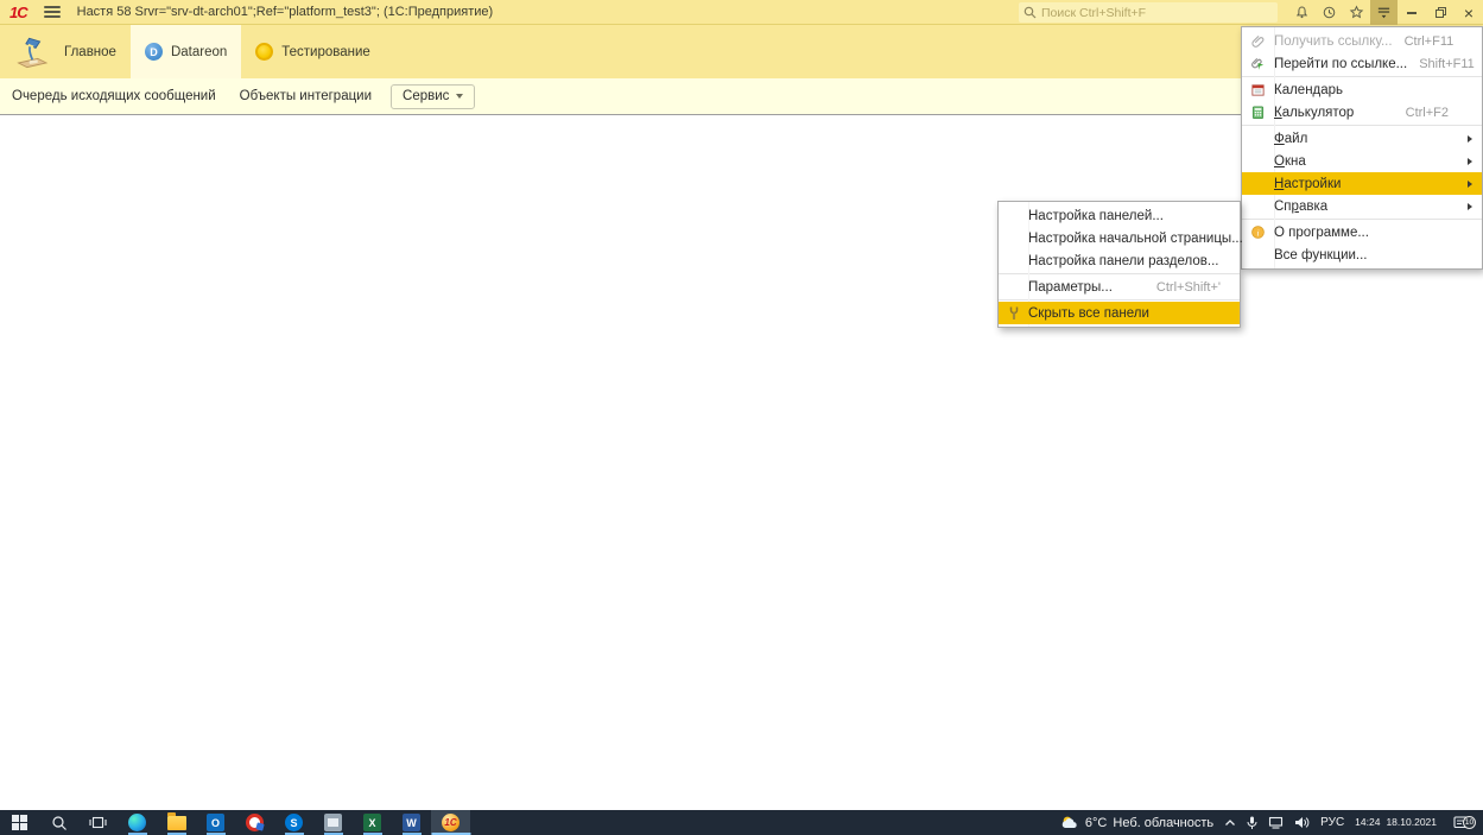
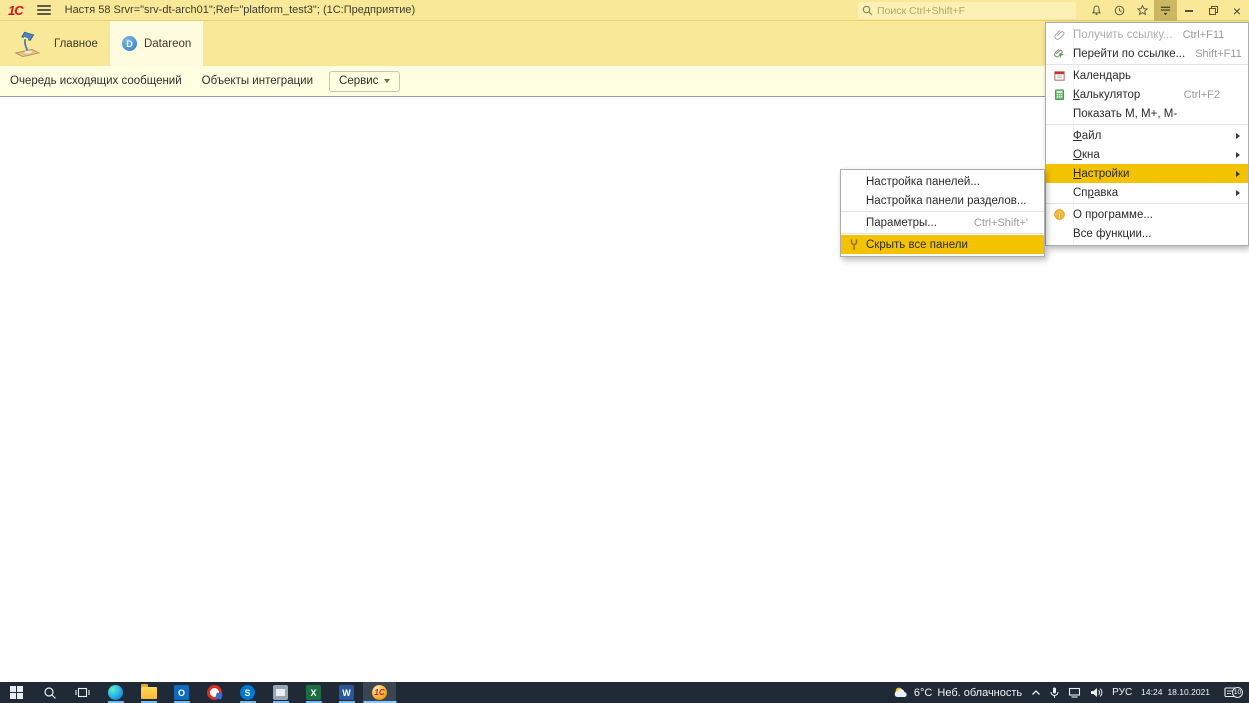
  1С
  Настя 58 Srvr="srv-dt-arch01";Ref="platform_test3"; (1С:Предприятие)
  Поиск Ctrl+Shift+F
  ×
  Главное
  D
  Datareon
- Тестирование
  Очередь исходящих сообщений
  Объекты интеграции
  Сервис
  Получить ссылку...
  Ctrl+F11
  Перейти по ссылке...
  Shift+F11
  Календарь
  Калькулятор
  Ctrl+F2
+ Показать М, М+, М-
  Файл
  Окна
  Настройки
  Справка
  i
  О программе...
  Все функции...
  Настройка панелей...
- Настройка начальной страницы...
  Настройка панели разделов...
  Параметры...
  Ctrl+Shift+'
  Скрыть все панели
  O
  S
  X
  W
  1С
  6°C
  Неб. облачность
  РУС
  14:24
  18.10.2021
